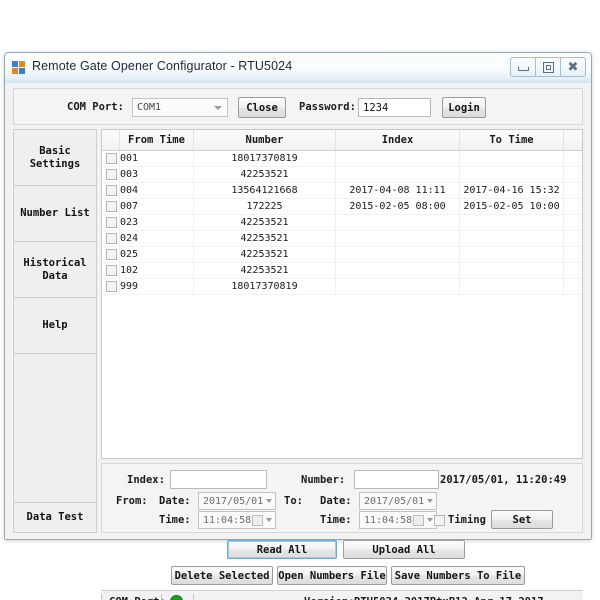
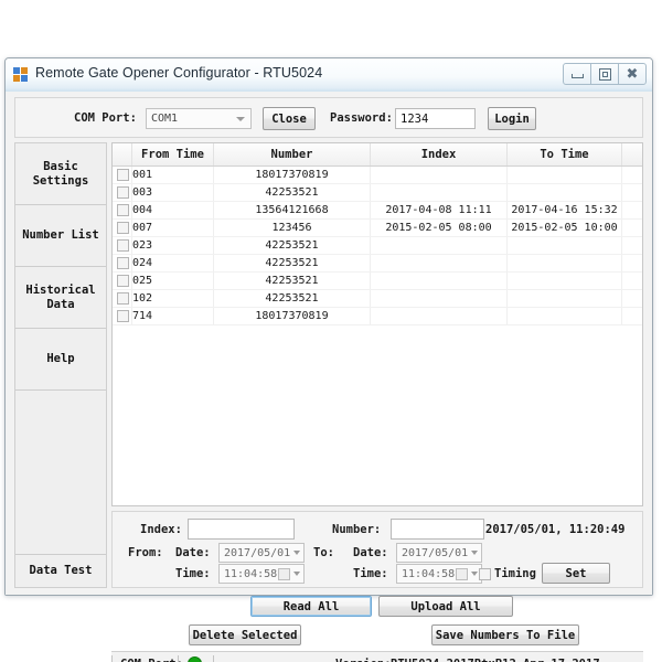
  Remote Gate Opener Configurator - RTU5024
  ✖
  COM Port:
  COM1
  Close
  Password:
  1234
  Login
  Basic Settings
  Number List
  Historical
  Data
  Help
  Data Test
  From Time
  Number
  Index
  To Time
  001
  18017370819
  003
  42253521
  004
  13564121668
  2017-04-08 11:11
  2017-04-16 15:32
  007
- 172225
+ 123456
  2015-02-05 08:00
  2015-02-05 10:00
  023
  42253521
  024
  42253521
  025
  42253521
  102
  42253521
- 999
+ 714
  18017370819
  Index:
  Number:
  2017/05/01, 11:20:49
  From:
  Date:
  2017/05/01
  To:
  Date:
  2017/05/01
  Time:
  11:04:58
  Time:
  11:04:58
  Timing
  Set
  Read All
  Upload All
  Delete Selected
- Open Numbers File
  Save Numbers To File
